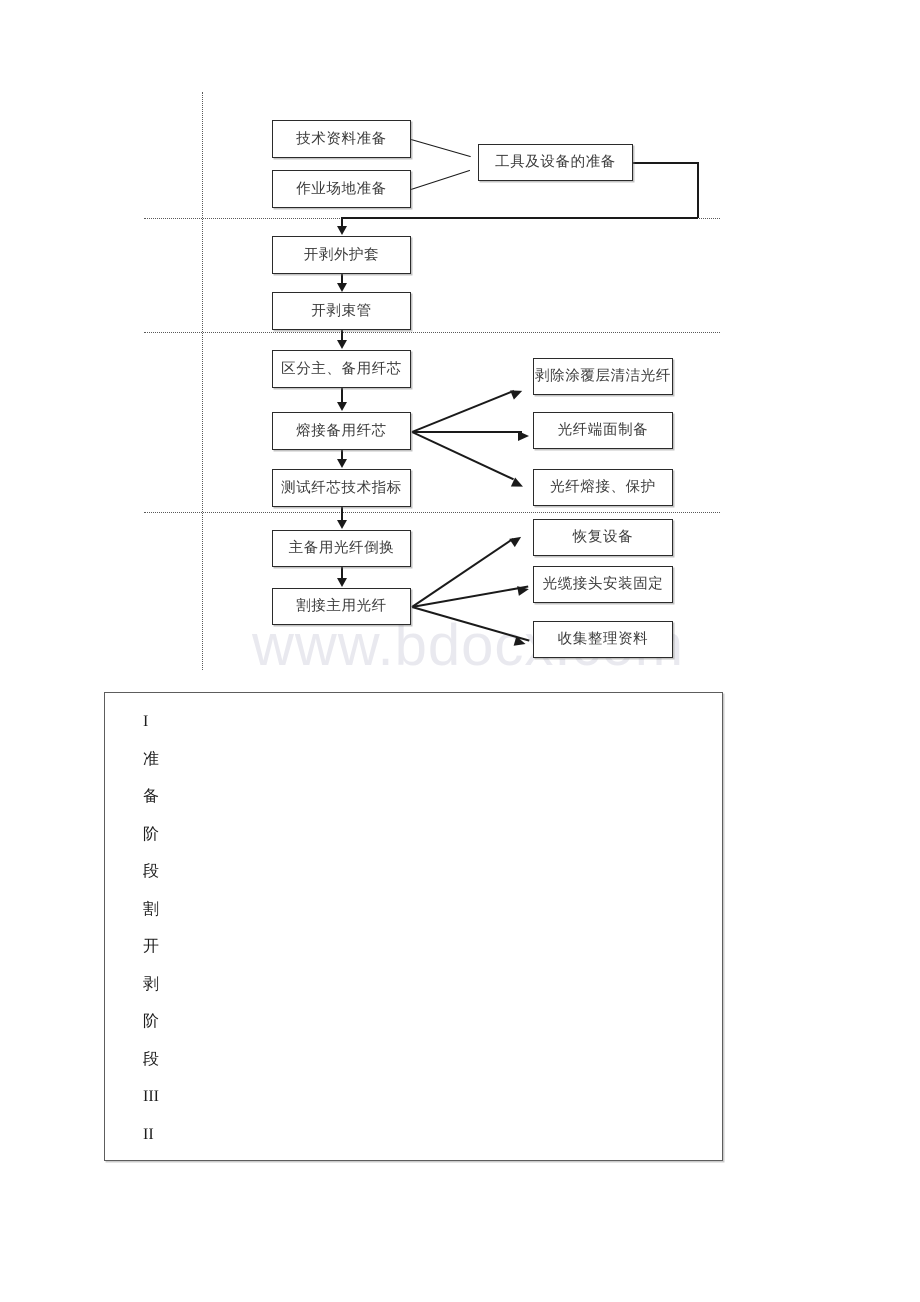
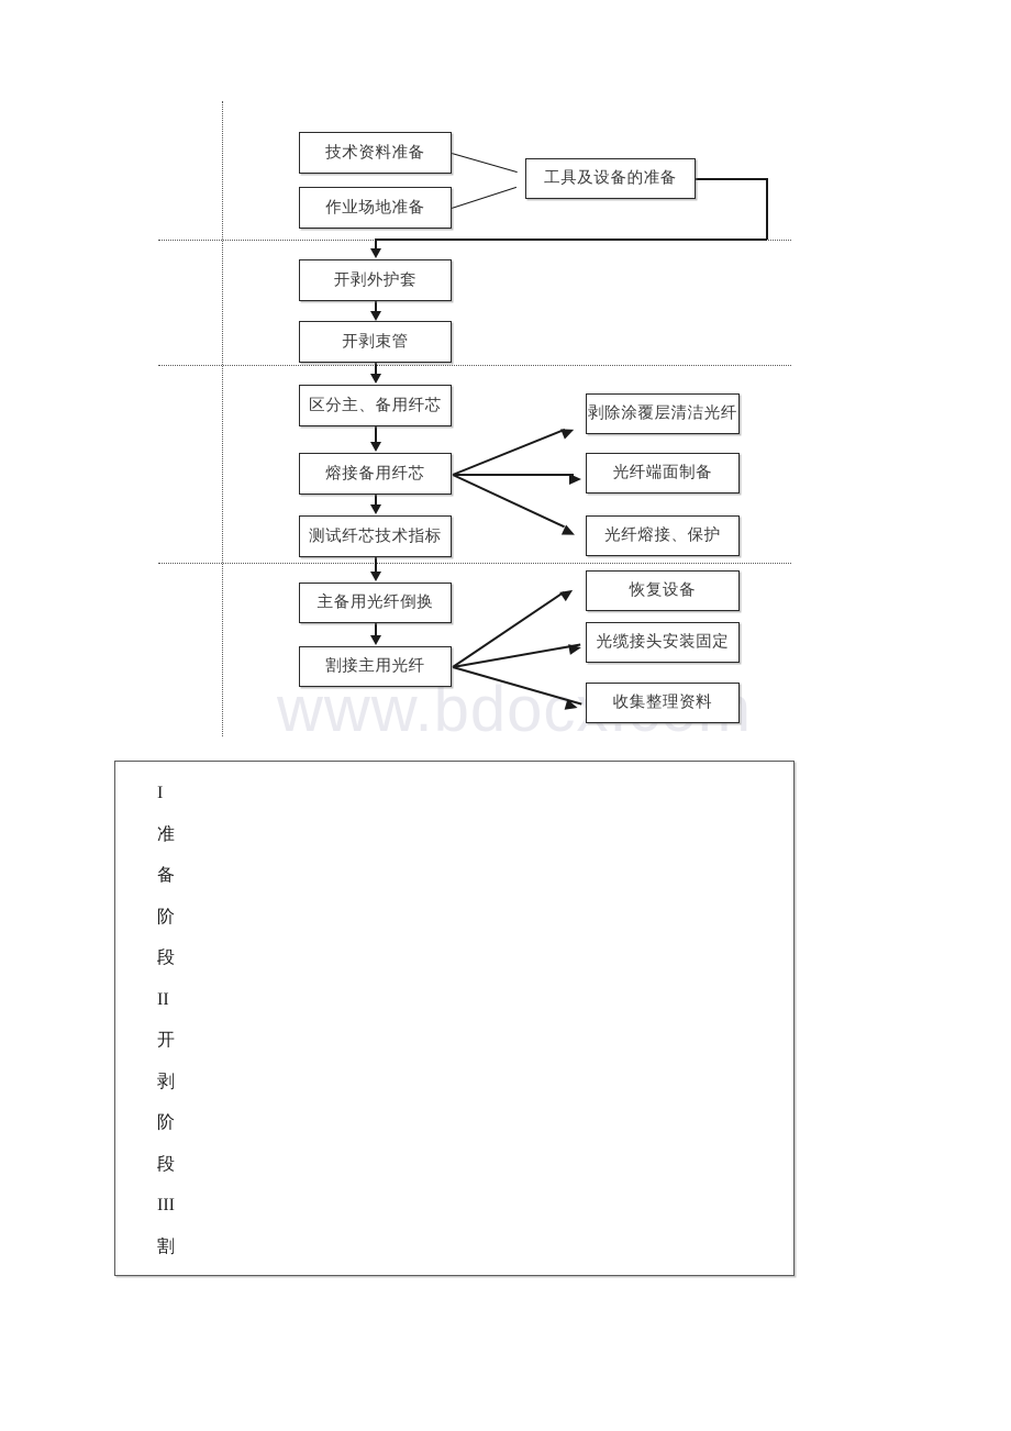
  技术资料准备
  作业场地准备
  工具及设备的准备
  开剥外护套
  开剥束管
  区分主、备用纤芯
  熔接备用纤芯
  测试纤芯技术指标
  剥除涂覆层清洁光纤
  光纤端面制备
  光纤熔接、保护
  主备用光纤倒换
  割接主用光纤
  恢复设备
  光缆接头安装固定
  收集整理资料
  I
  准
  备
  阶
  段
- 割
+ II
  开
  剥
  阶
  段
  III
- II
+ 割
